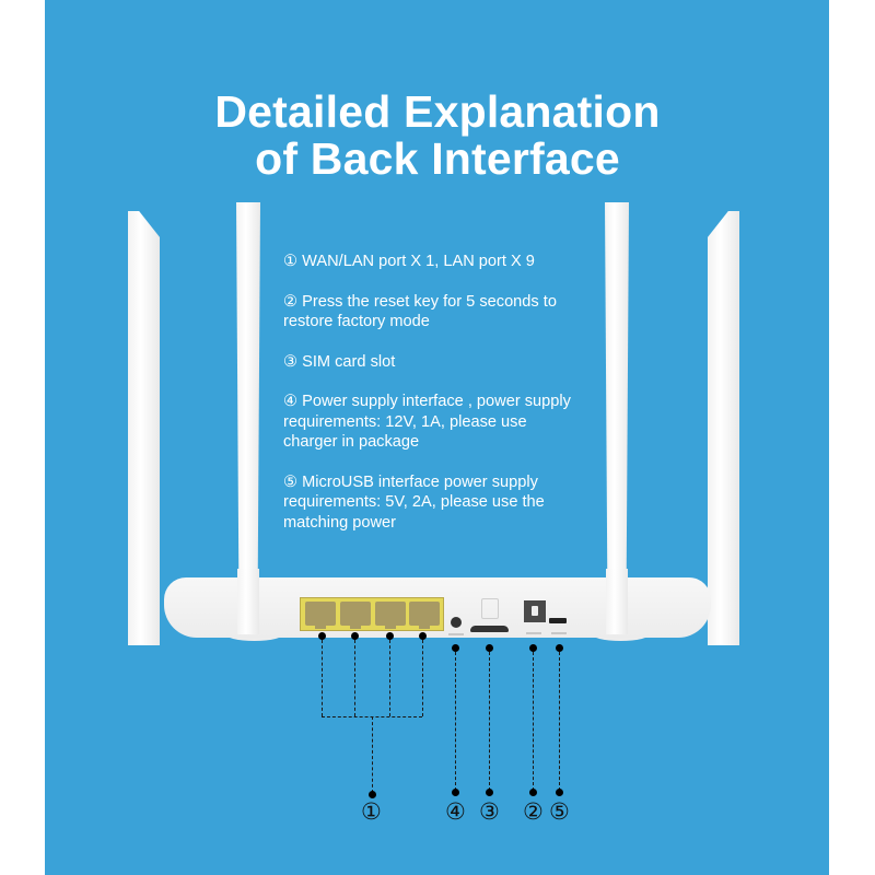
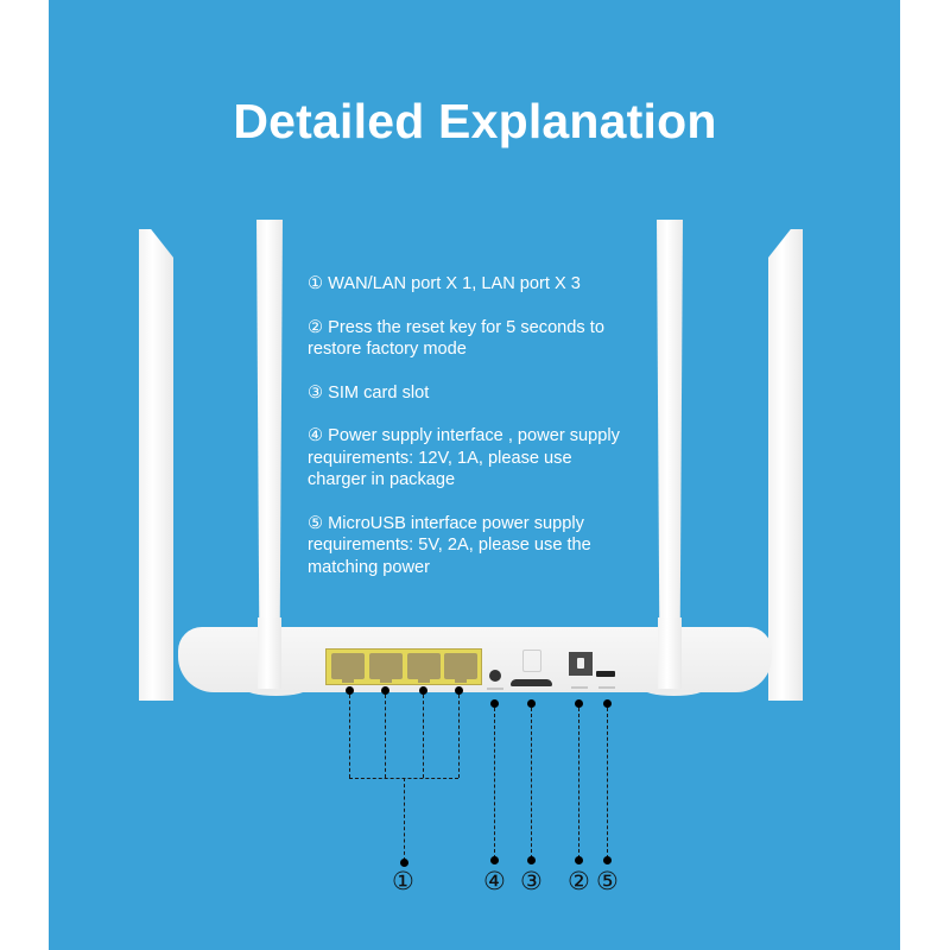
  Detailed Explanation
- of Back Interface
- ① WAN/LAN port X 1, LAN port X 9
+ ① WAN/LAN port X 1, LAN port X 3
  ② Press the reset key for 5 seconds to
  restore factory mode
  ③ SIM card slot
  ④ Power supply interface , power supply
  requirements: 12V, 1A, please use
  charger in package
  ⑤ MicroUSB interface power supply
  requirements: 5V, 2A, please use the
  matching power
  ①
  ④
  ③
  ②
  ⑤
